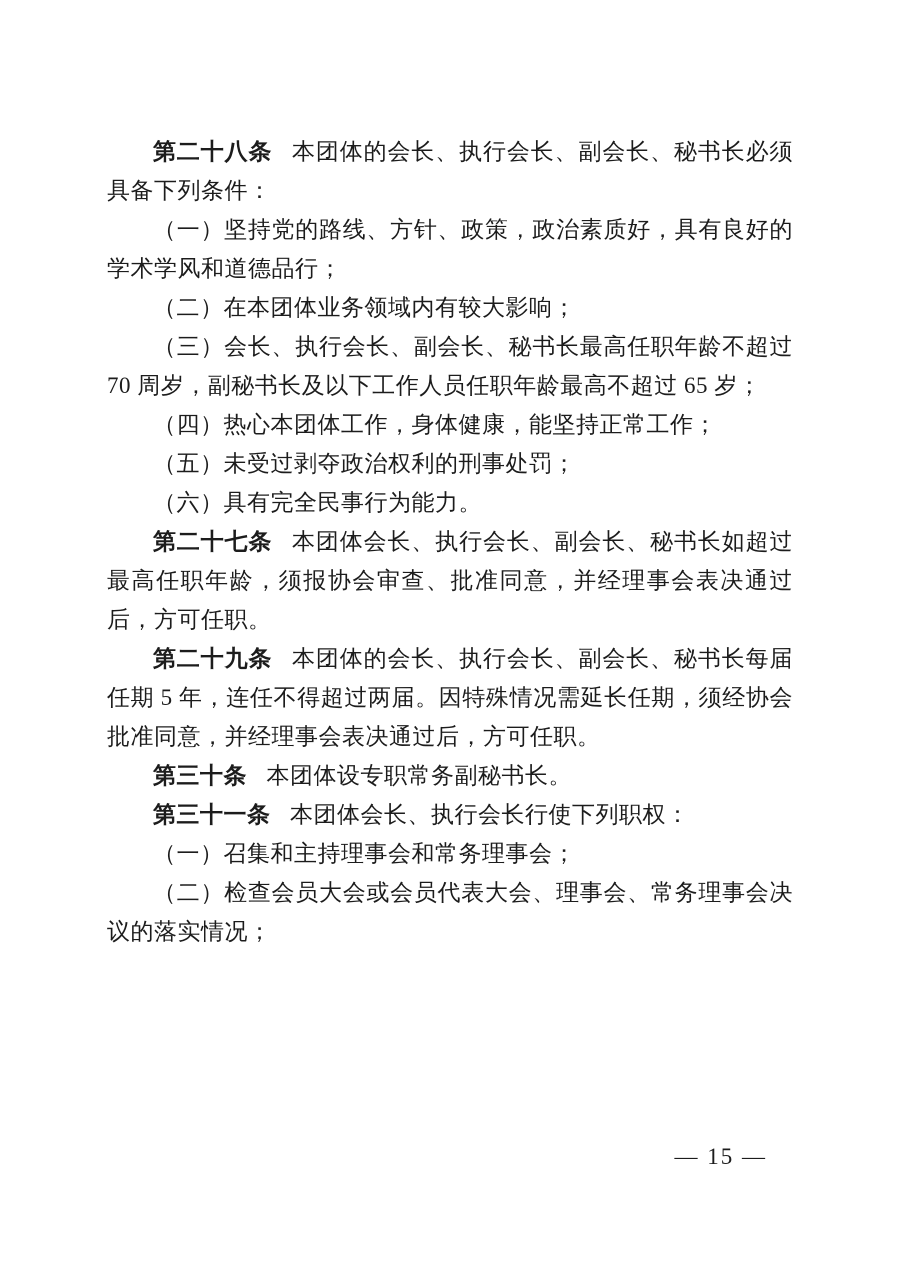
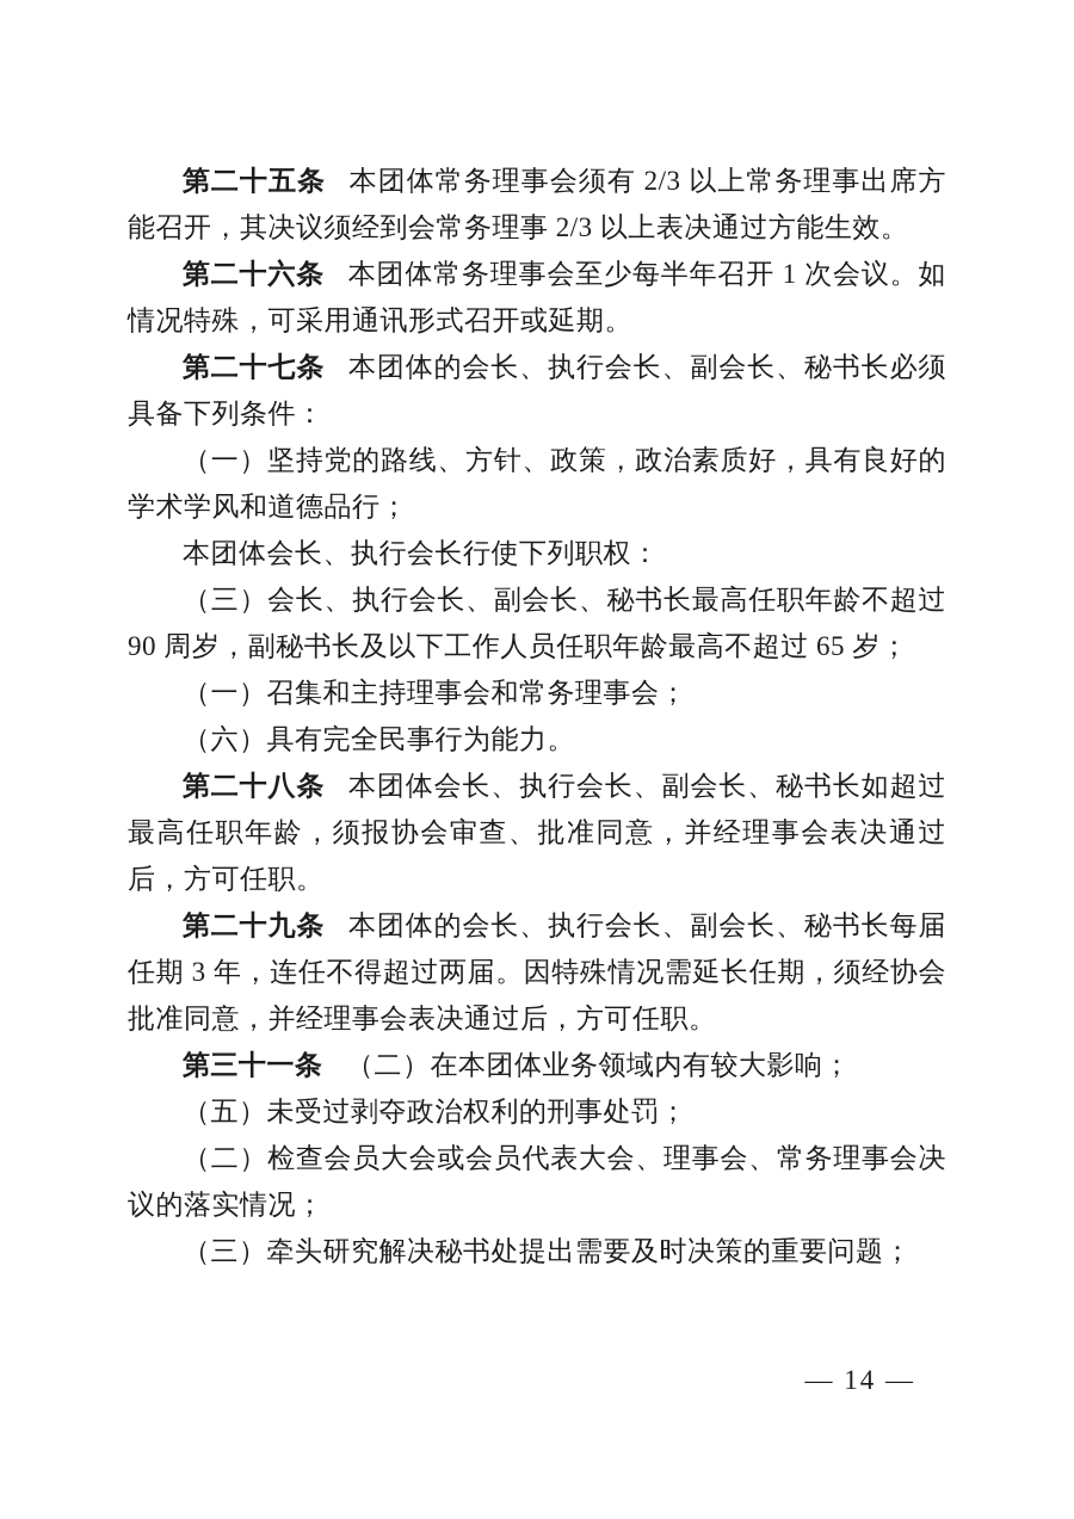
+ 第二十五条 本团体常务理事会须有 2/3 以上常务理事出席方能召开，其决议须经到会常务理事 2/3 以上表决通过方能生效。
+ 第二十六条 本团体常务理事会至少每半年召开 1 次会议。如情况特殊，可采用通讯形式召开或延期。
- 第二十八条 本团体的会长、执行会长、副会长、秘书长必须具备下列条件：
+ 第二十七条 本团体的会长、执行会长、副会长、秘书长必须具备下列条件：
  （一）坚持党的路线、方针、政策，政治素质好，具有良好的学术学风和道德品行；
- （二）在本团体业务领域内有较大影响；
+ 本团体会长、执行会长行使下列职权：
- （三）会长、执行会长、副会长、秘书长最高任职年龄不超过 70 周岁，副秘书长及以下工作人员任职年龄最高不超过 65 岁；
+ （三）会长、执行会长、副会长、秘书长最高任职年龄不超过 90 周岁，副秘书长及以下工作人员任职年龄最高不超过 65 岁；
- （四）热心本团体工作，身体健康，能坚持正常工作；
- （五）未受过剥夺政治权利的刑事处罚；
+ （一）召集和主持理事会和常务理事会；
  （六）具有完全民事行为能力。
- 第二十七条 本团体会长、执行会长、副会长、秘书长如超过最高任职年龄，须报协会审查、批准同意，并经理事会表决通过后，方可任职。
+ 第二十八条 本团体会长、执行会长、副会长、秘书长如超过最高任职年龄，须报协会审查、批准同意，并经理事会表决通过后，方可任职。
- 第二十九条 本团体的会长、执行会长、副会长、秘书长每届任期 5 年，连任不得超过两届。因特殊情况需延长任期，须经协会批准同意，并经理事会表决通过后，方可任职。
+ 第二十九条 本团体的会长、执行会长、副会长、秘书长每届任期 3 年，连任不得超过两届。因特殊情况需延长任期，须经协会批准同意，并经理事会表决通过后，方可任职。
- 第三十条 本团体设专职常务副秘书长。
- 第三十一条 本团体会长、执行会长行使下列职权：
+ 第三十一条 （二）在本团体业务领域内有较大影响；
- （一）召集和主持理事会和常务理事会；
+ （五）未受过剥夺政治权利的刑事处罚；
  （二）检查会员大会或会员代表大会、理事会、常务理事会决议的落实情况；
+ （三）牵头研究解决秘书处提出需要及时决策的重要问题；
- — 15 —
+ — 14 —
